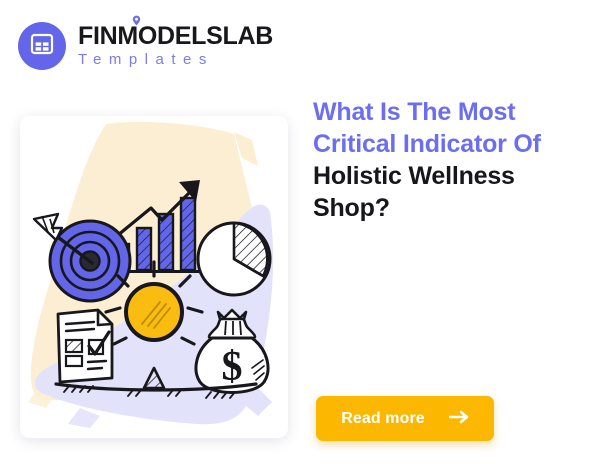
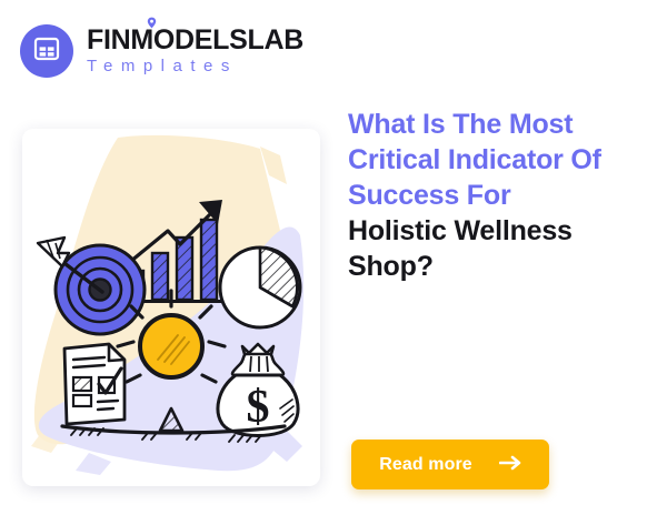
  FINMODELSLAB
  Templates
  $
  What Is The Most
  Critical Indicator Of
+ Success For
  Holistic Wellness
  Shop?
  Read more
